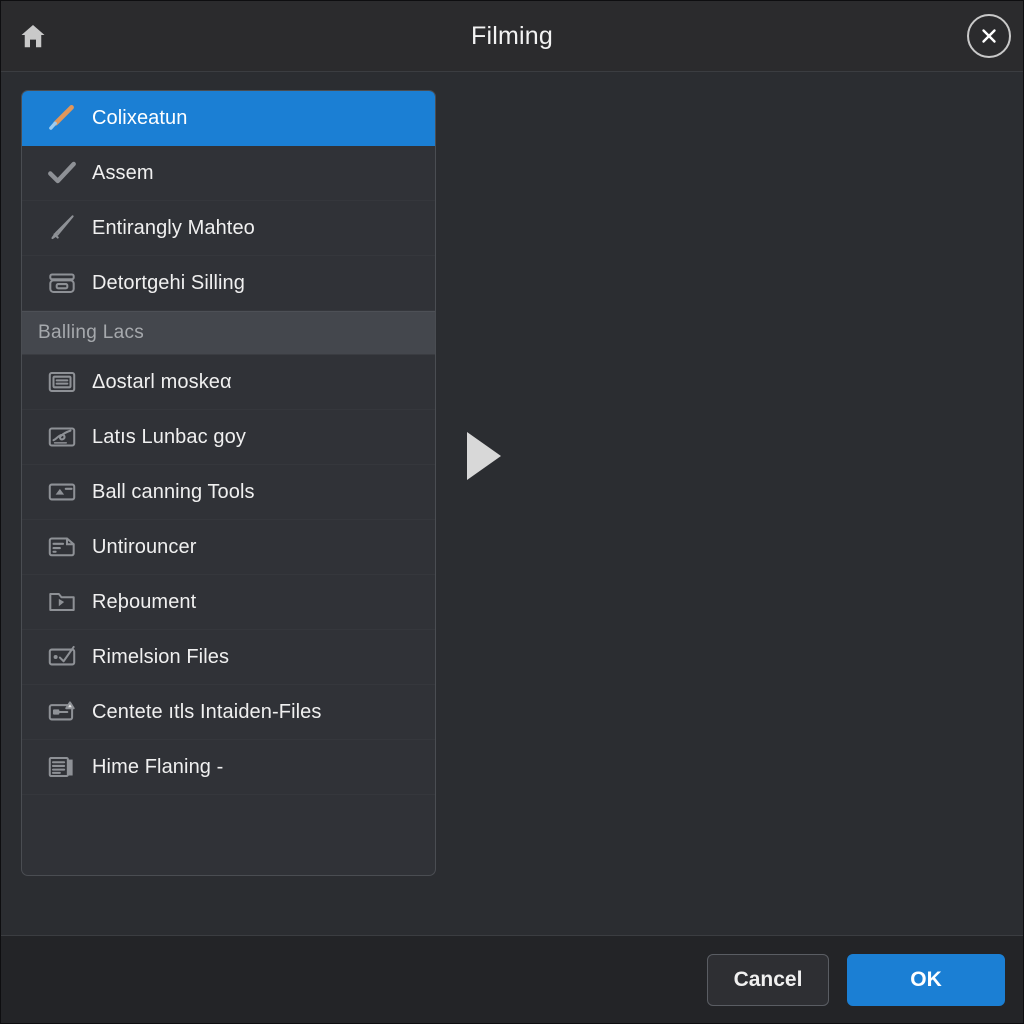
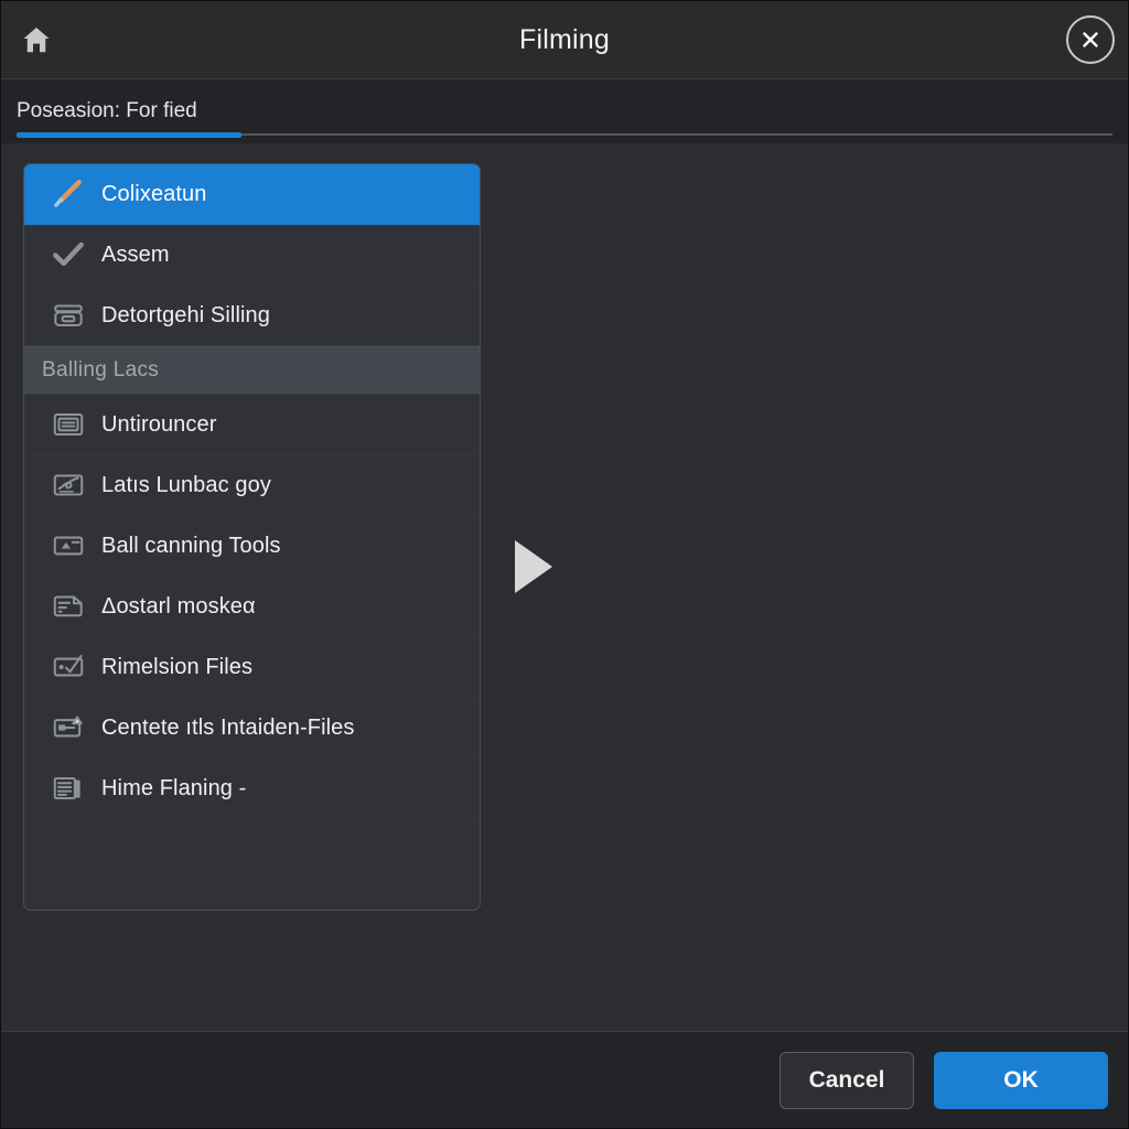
  Filming
+ Poseasion: For fied
  Colixeatun
  Assem
- Entirangly Mahteo
  Detortgehi Silling
  Balling Lacs
- Δostarl moskeα
+ Untirouncer
  Latıs Lunbac goy
  Ball canning Tools
- Untirouncer
+ Δostarl moskeα
- Reϸoument
  Rimelsion Files
  Centete ıtls Intaiden-Files
  Hime Flaning -
  Cancel
  OK
